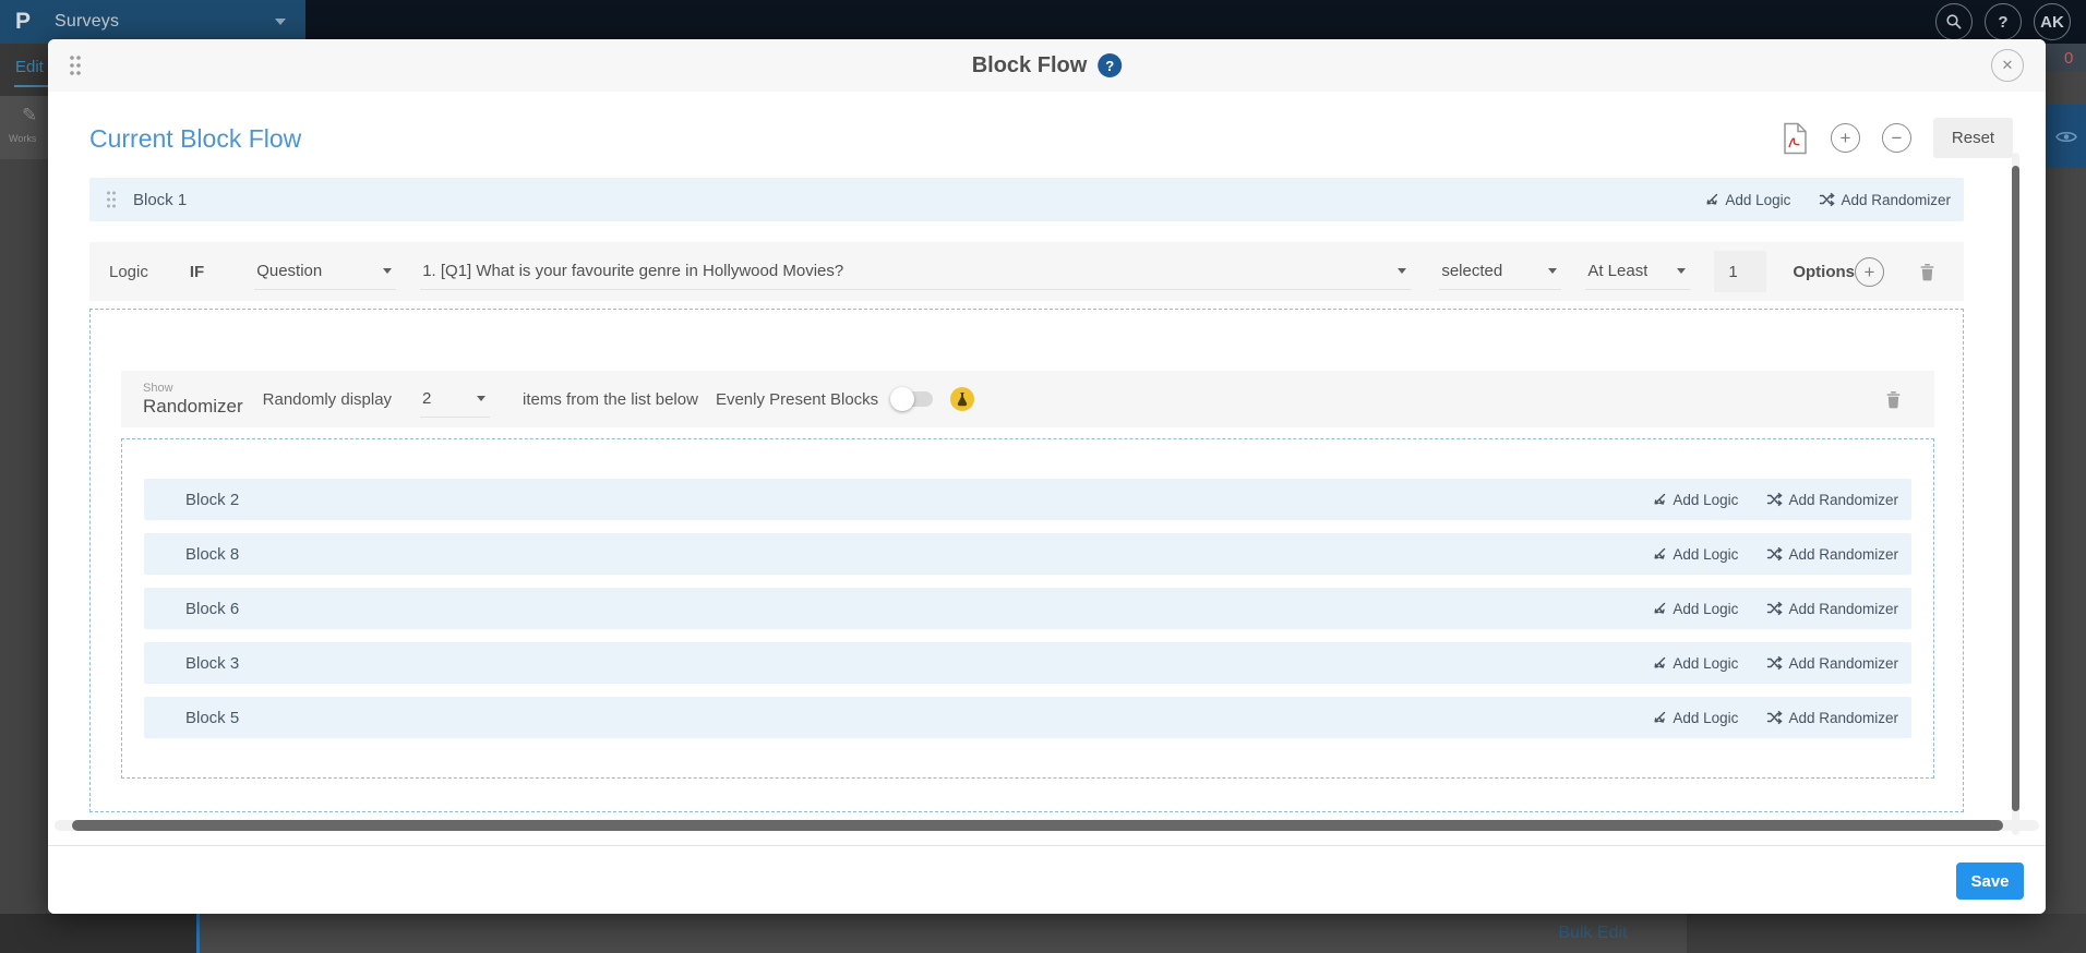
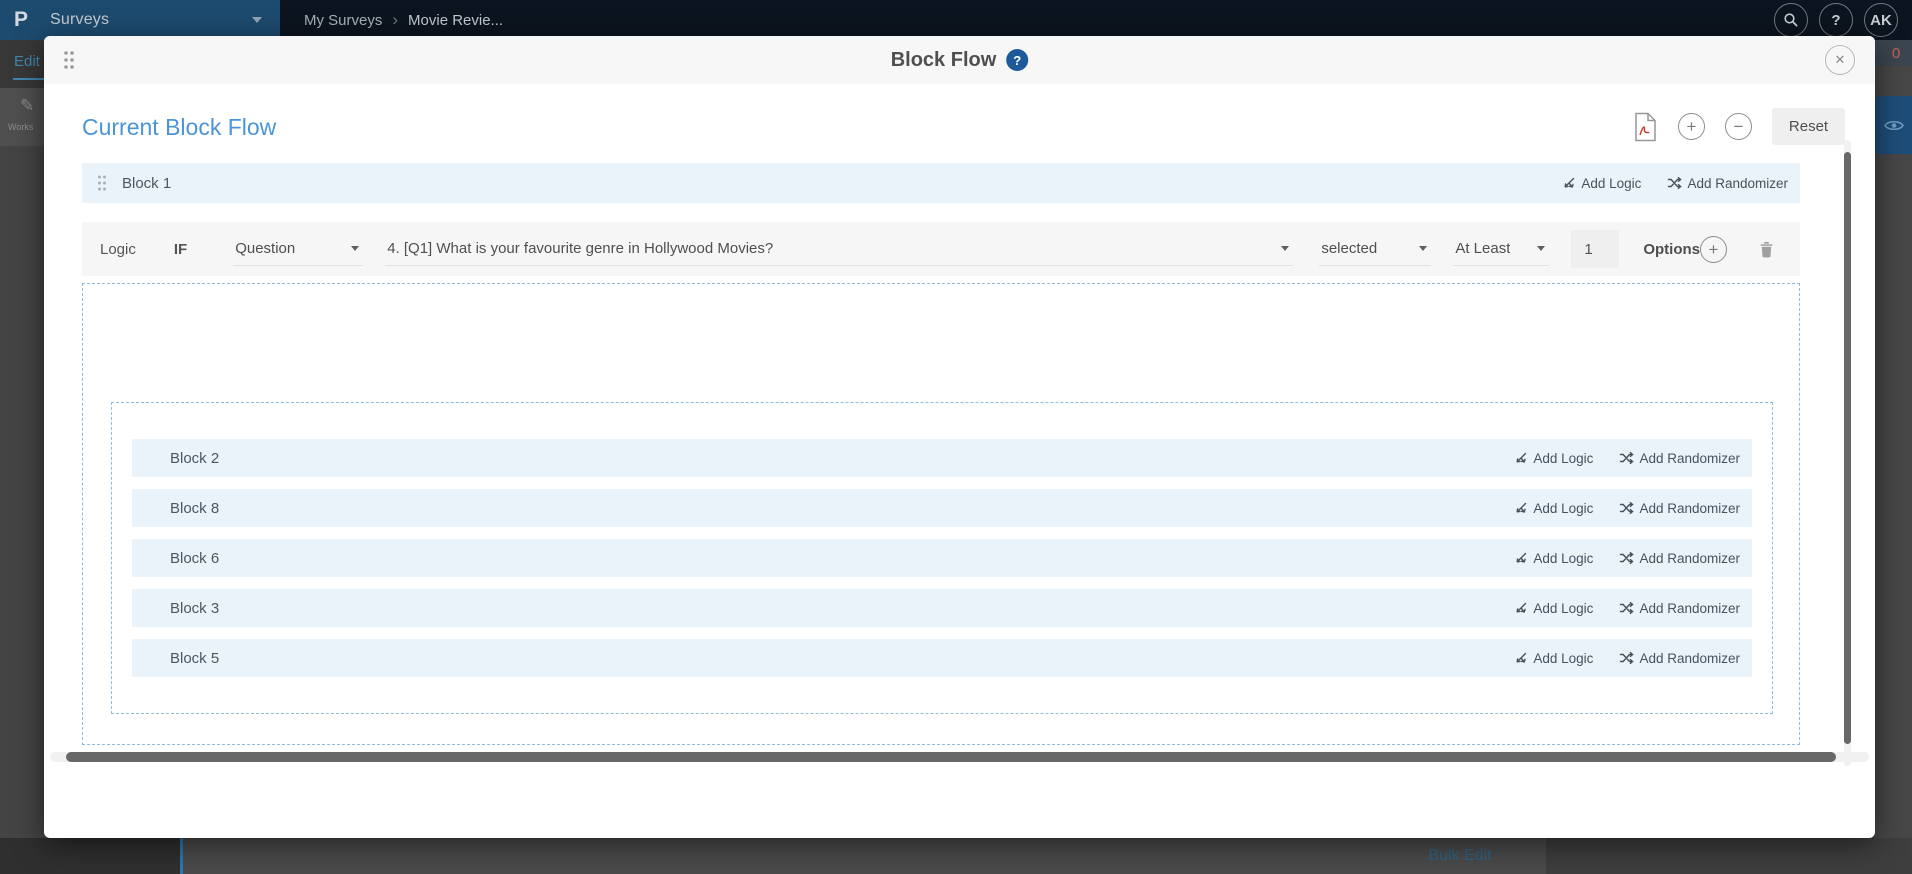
  P
  Surveys
+ My Surveys
+ ›
+ Movie Revie...
  ?
  AK
  Edit
  ✎
  Works
  0
  Bulk Edit
  Block Flow
  ?
  ✕
  Current Block Flow
  +
  −
  Reset
  Block 1
  Add Logic
  Add Randomizer
  Logic
  IF
  Question
- 1. [Q1] What is your favourite genre in Hollywood Movies?
+ 4. [Q1] What is your favourite genre in Hollywood Movies?
  selected
  At Least
  1
  Options
  +
- Show
- Randomizer
- Randomly display
- 2
- items from the list below
- Evenly Present Blocks
  Block 2
  Add Logic
  Add Randomizer
  Block 8
  Add Logic
  Add Randomizer
  Block 6
  Add Logic
  Add Randomizer
  Block 3
  Add Logic
  Add Randomizer
  Block 5
  Add Logic
  Add Randomizer
- Save
